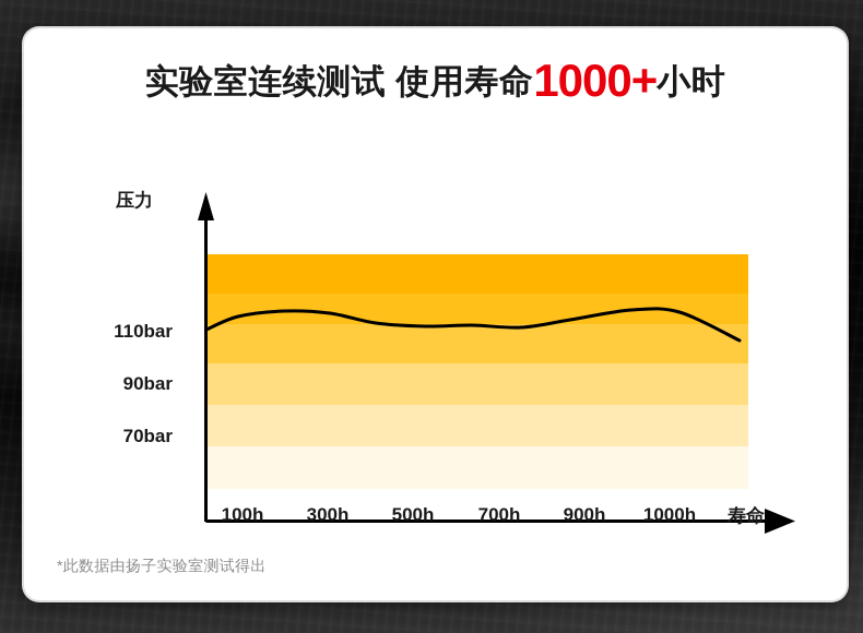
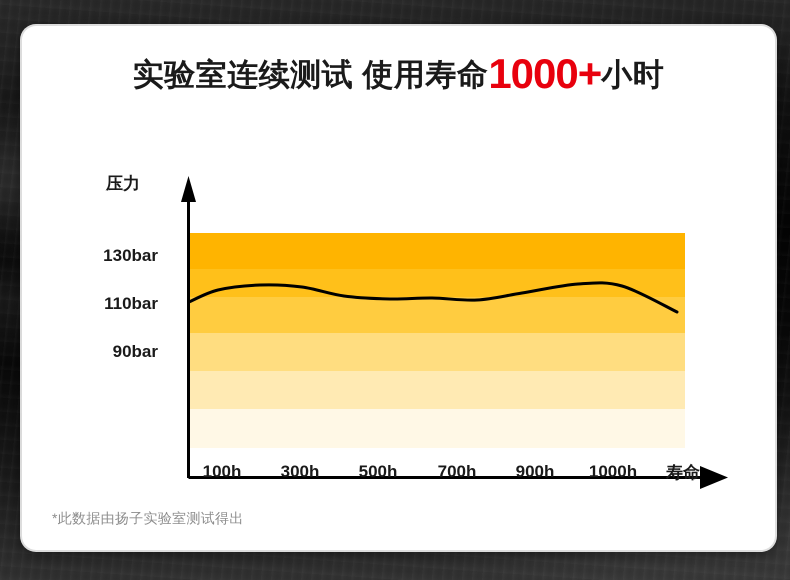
  实验室连续测试 使用寿命1000+小时
  压力
+ 130bar
  110bar
  90bar
- 70bar
  100h
  300h
  500h
  700h
  900h
  1000h
  寿命
  *此数据由扬子实验室测试得出
